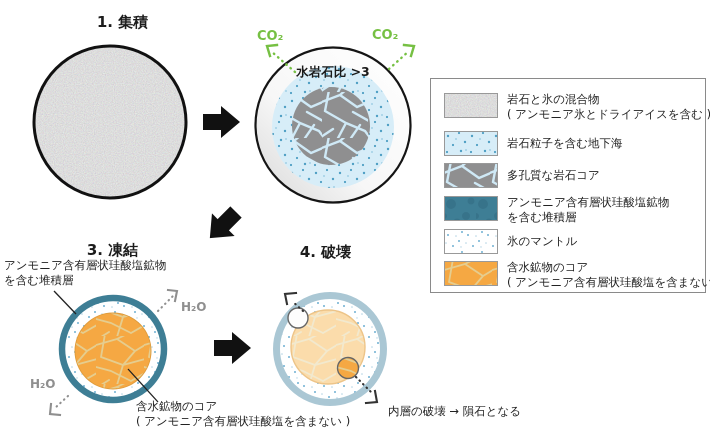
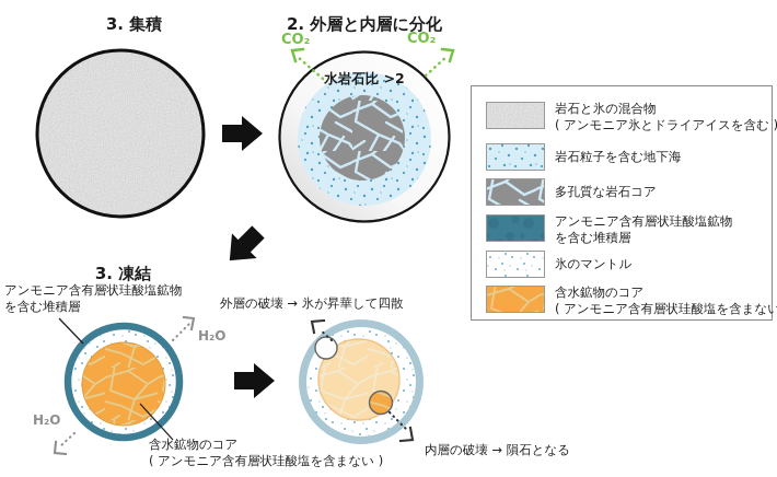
- 1. 集積
+ 3. 集積
+ 2. 外層と内層に分化
  3. 凍結
- 4. 破壊
  CO₂
  CO₂
- 水岩石比 >3
+ 水岩石比 >2
  アンモニア含有層状珪酸塩鉱物
  を含む堆積層
  H₂O
  H₂O
  含水鉱物のコア
  ( アンモニア含有層状珪酸塩を含まない )
+ 外層の破壊 → 氷が昇華して四散
  内層の破壊 → 隕石となる
  岩石と氷の混合物
  ( アンモニア氷とドライアイスを含む )
  岩石粒子を含む地下海
  多孔質な岩石コア
  アンモニア含有層状珪酸塩鉱物
  を含む堆積層
  氷のマントル
  含水鉱物のコア
  ( アンモニア含有層状珪酸塩を含まない
